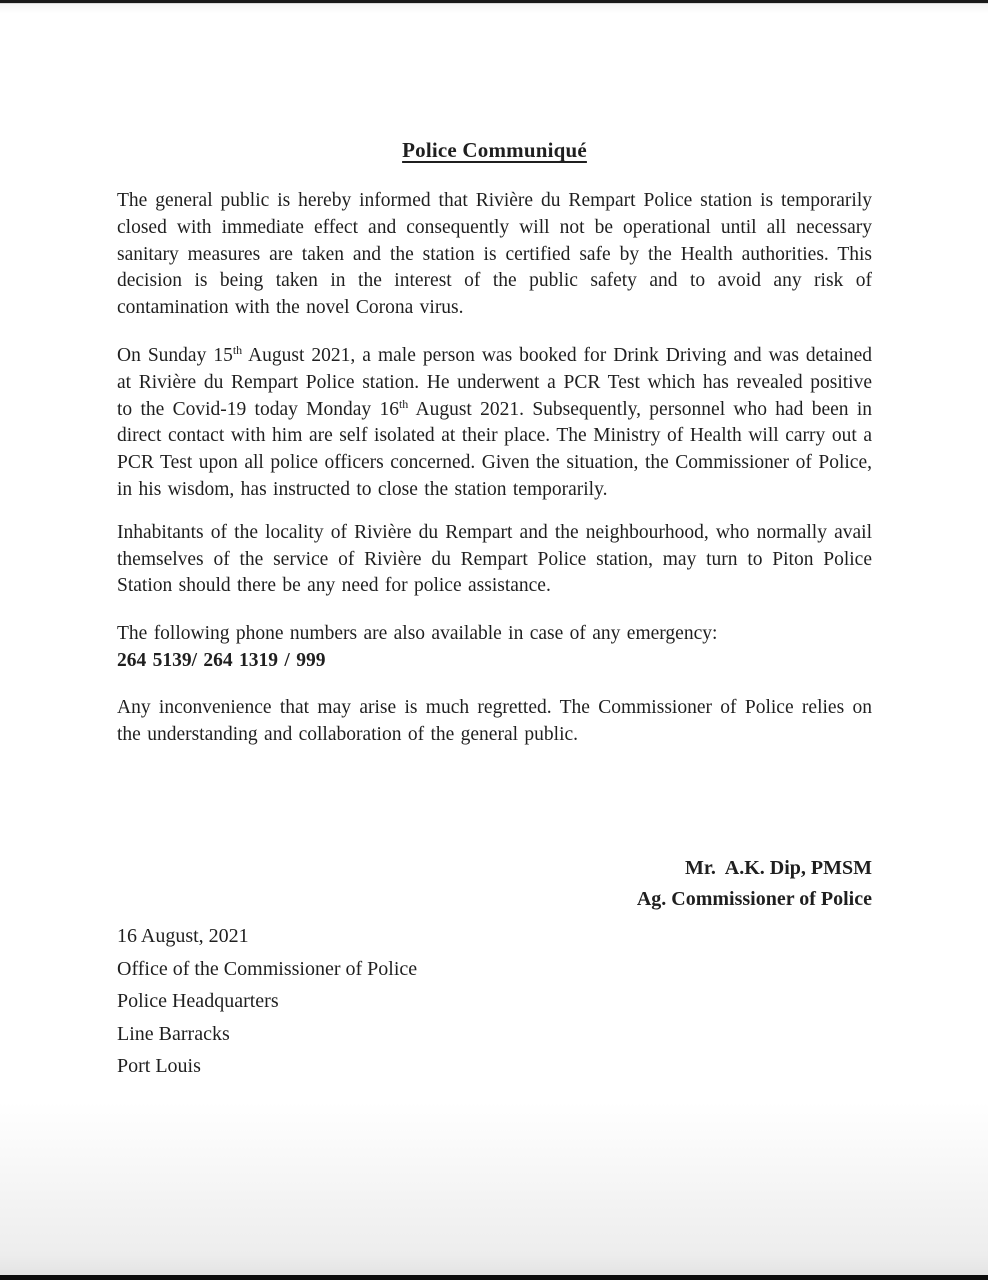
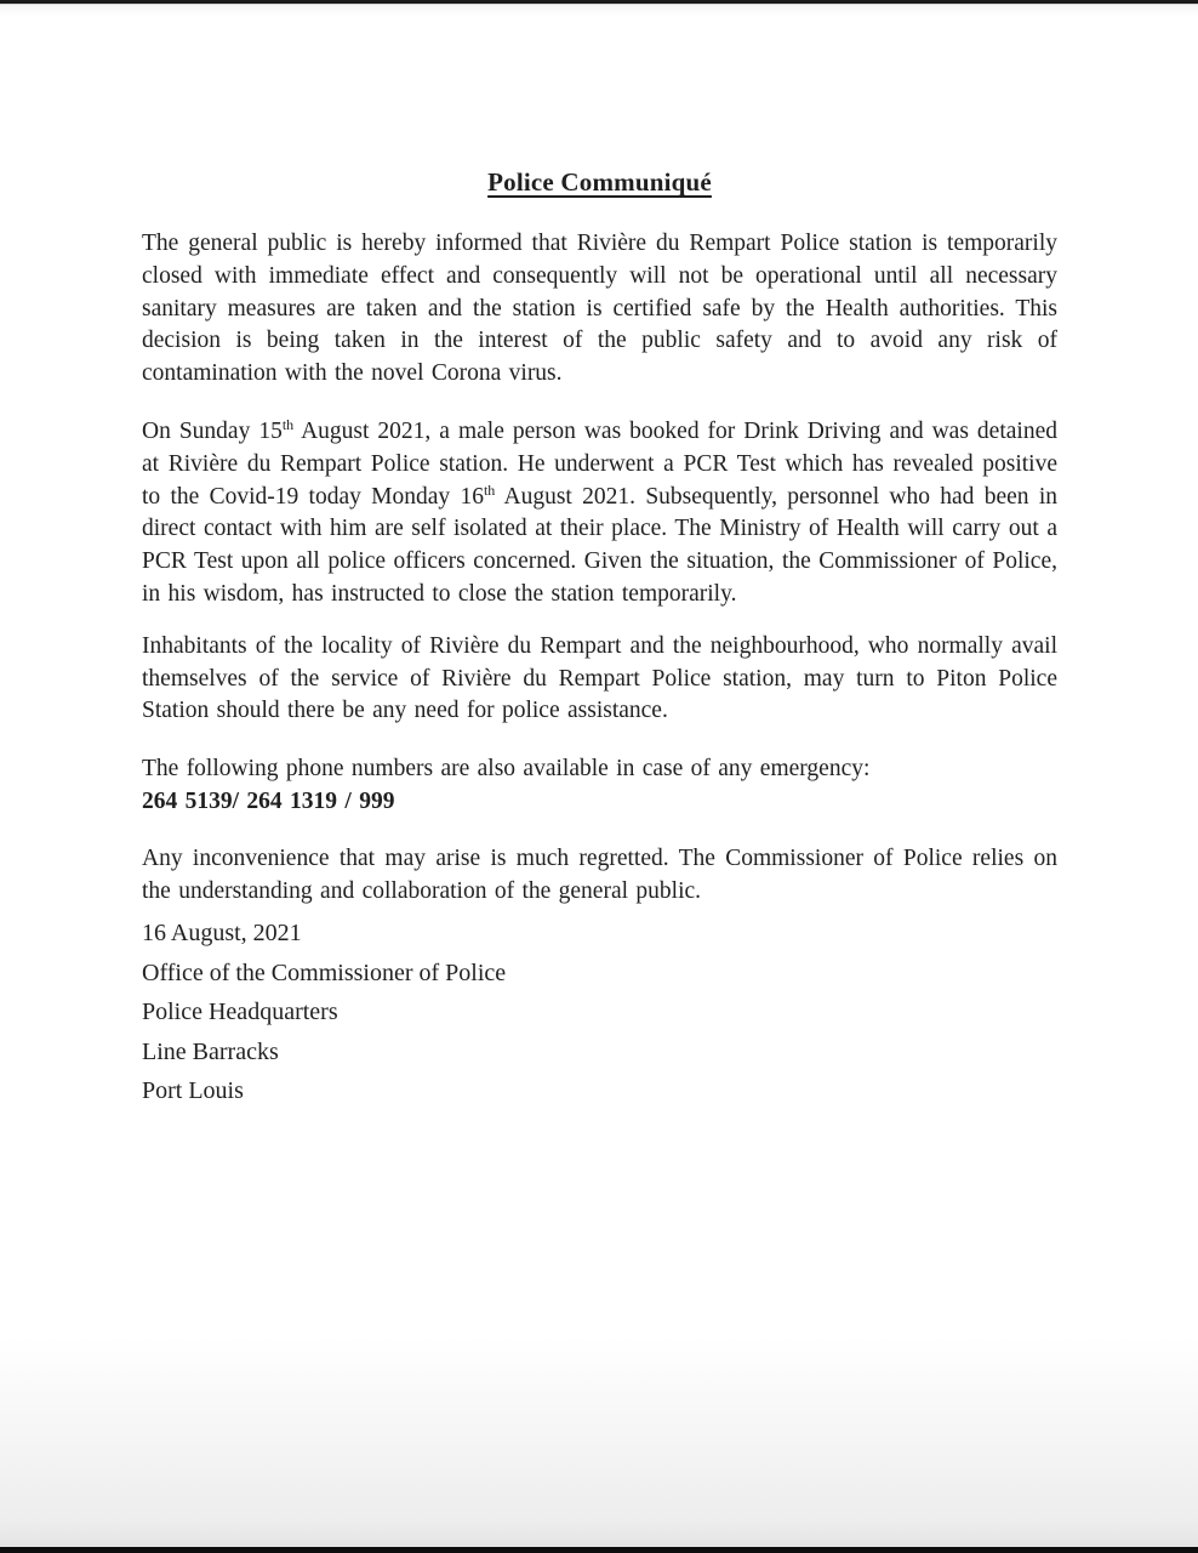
  Police Communiqué
  The general public is hereby informed that Rivière du Rempart Police station is temporarily closed with immediate effect and consequently will not be operational until all necessary sanitary measures are taken and the station is certified safe by the Health authorities. This decision is being taken in the interest of the public safety and to avoid any risk of contamination with the novel Corona virus.
  On Sunday 15th August 2021, a male person was booked for Drink Driving and was detained at Rivière du Rempart Police station. He underwent a PCR Test which has revealed positive to the Covid-19 today Monday 16th August 2021. Subsequently, personnel who had been in direct contact with him are self isolated at their place. The Ministry of Health will carry out a PCR Test upon all police officers concerned. Given the situation, the Commissioner of Police, in his wisdom, has instructed to close the station temporarily.
  Inhabitants of the locality of Rivière du Rempart and the neighbourhood, who normally avail themselves of the service of Rivière du Rempart Police station, may turn to Piton Police Station should there be any need for police assistance.
  The following phone numbers are also available in case of any emergency:
  264 5139/ 264 1319 / 999
  Any inconvenience that may arise is much regretted. The Commissioner of Police relies on the understanding and collaboration of the general public.
- Mr. A.K. Dip, PMSM
- Ag. Commissioner of Police
  16 August, 2021
  Office of the Commissioner of Police
  Police Headquarters
  Line Barracks
  Port Louis
